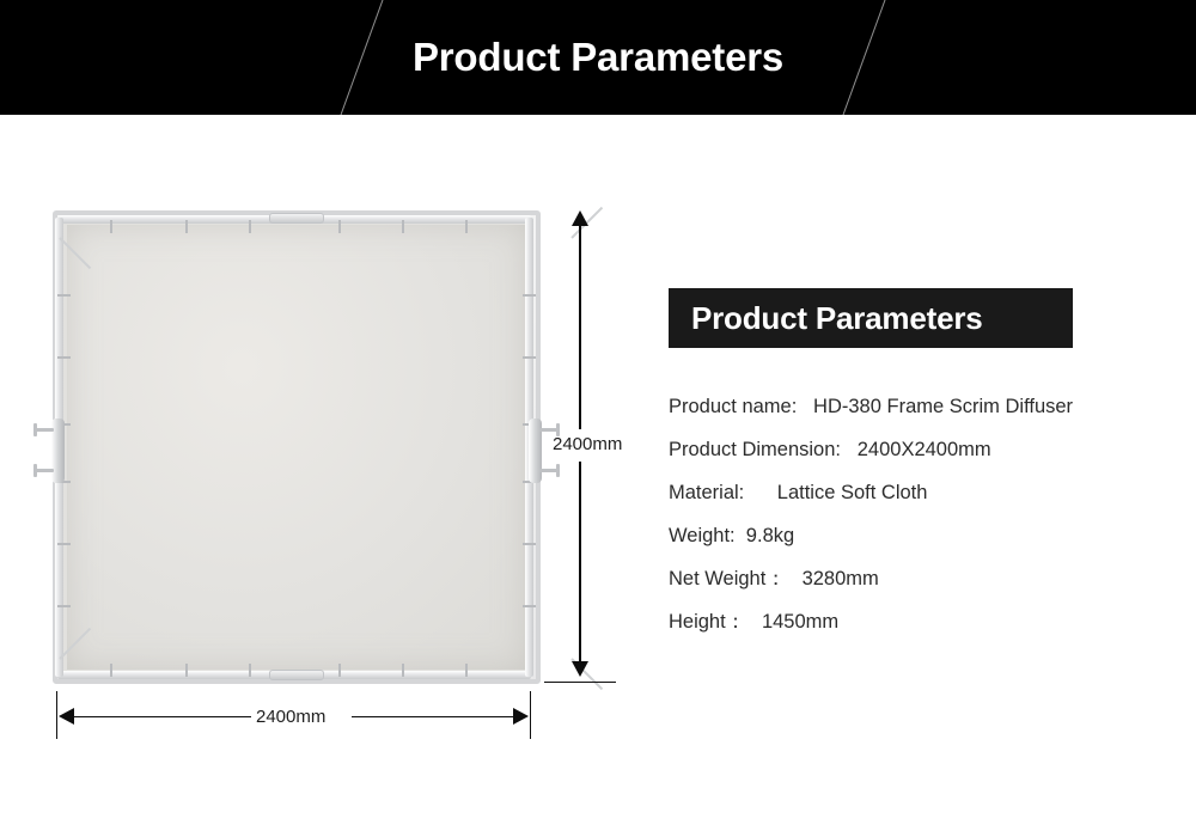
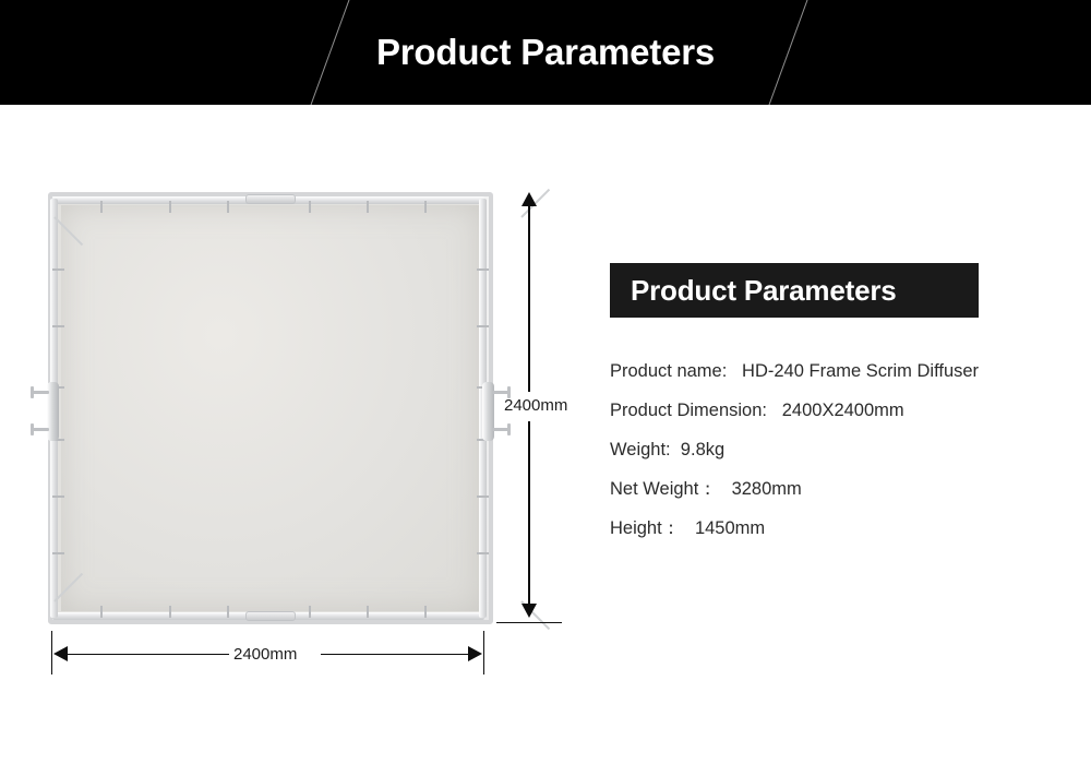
  Product Parameters
  2400mm
  2400mm
  Product Parameters
- Product name: HD-380 Frame Scrim Diffuser
+ Product name: HD-240 Frame Scrim Diffuser
  Product Dimension: 2400X2400mm
- Material: Lattice Soft Cloth
  Weight: 9.8kg
  Net Weight： 3280mm
  Height： 1450mm
